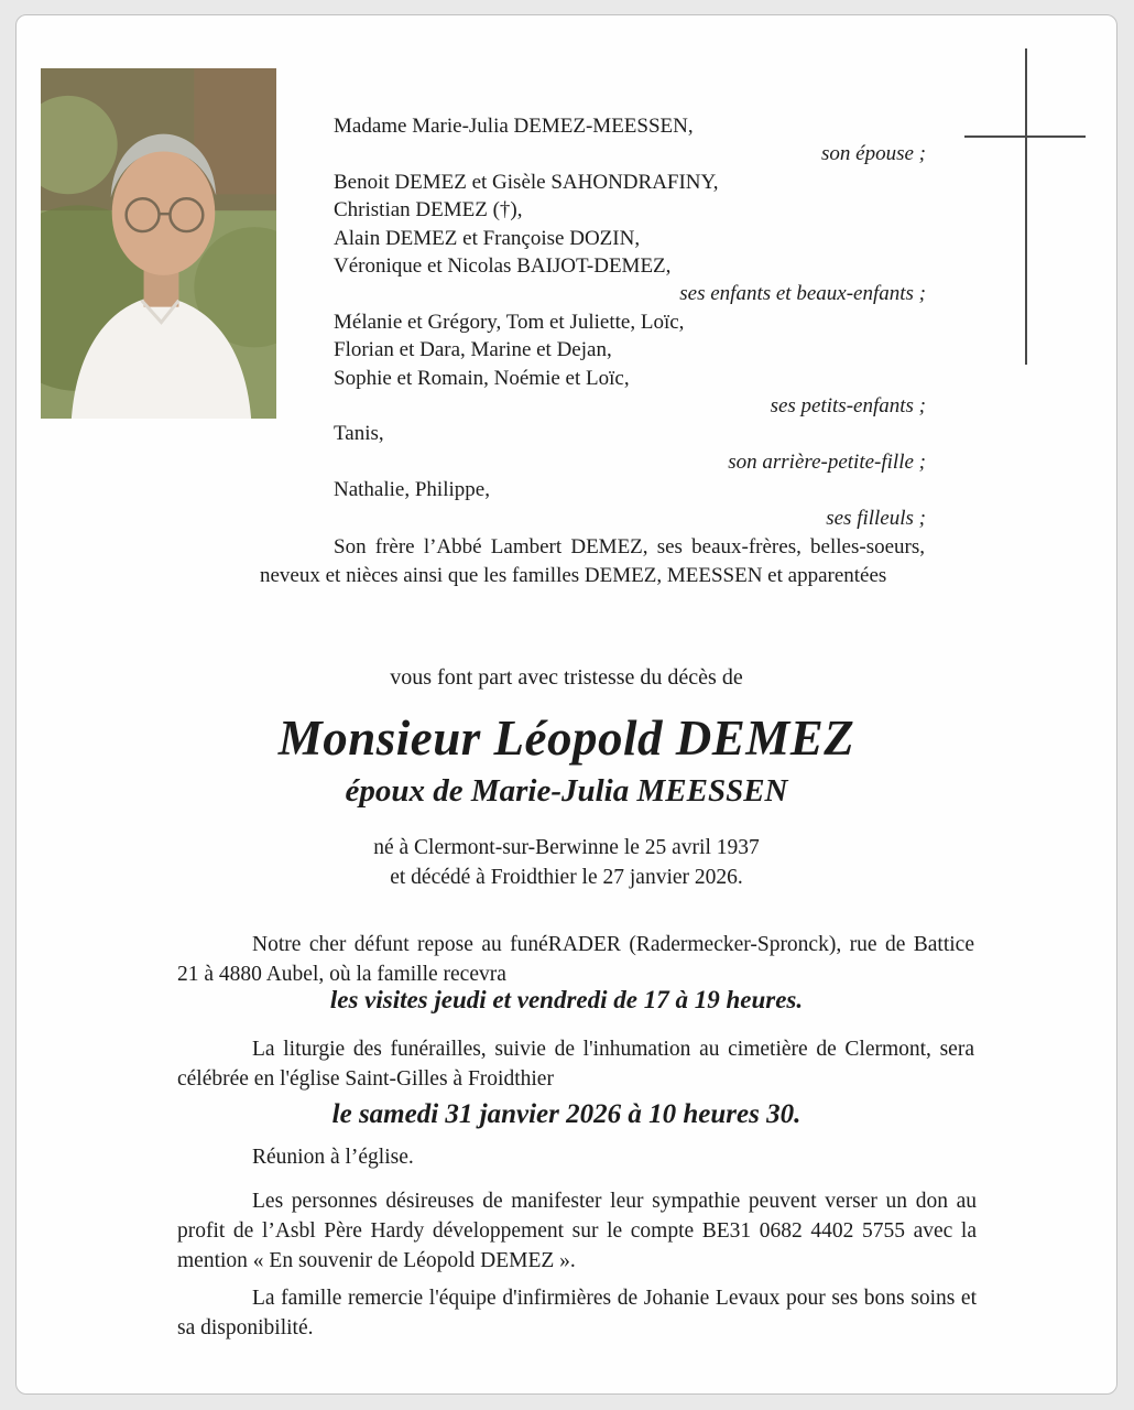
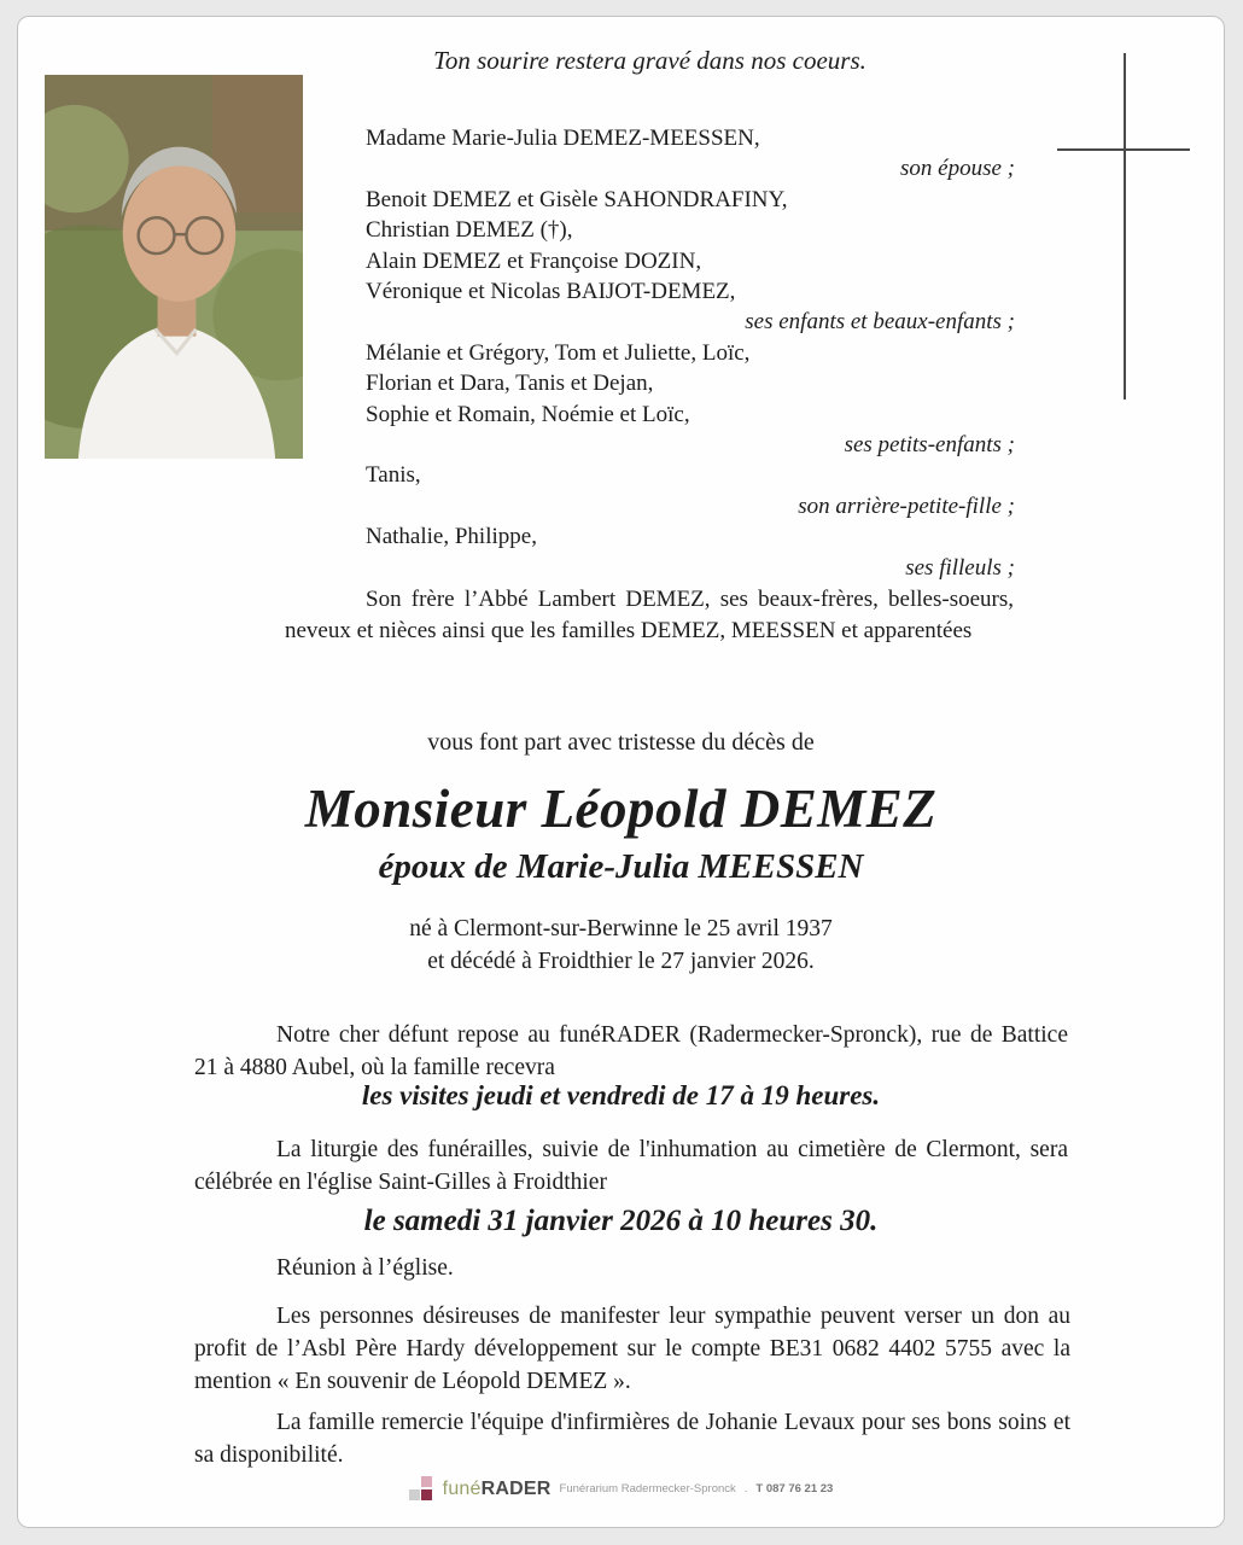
+ Ton sourire restera gravé dans nos coeurs.
  Madame Marie-Julia DEMEZ-MEESSEN,
  son épouse ;
  Benoit DEMEZ et Gisèle SAHONDRAFINY,
  Christian DEMEZ (†),
  Alain DEMEZ et Françoise DOZIN,
  Véronique et Nicolas BAIJOT-DEMEZ,
  ses enfants et beaux-enfants ;
  Mélanie et Grégory, Tom et Juliette, Loïc,
- Florian et Dara, Marine et Dejan,
+ Florian et Dara, Tanis et Dejan,
  Sophie et Romain, Noémie et Loïc,
  ses petits-enfants ;
  Tanis,
  son arrière-petite-fille ;
  Nathalie, Philippe,
  ses filleuls ;
  Son frère l’Abbé Lambert DEMEZ, ses beaux-frères, belles-soeurs, neveux et nièces ainsi que les familles DEMEZ, MEESSEN et apparentées
  vous font part avec tristesse du décès de
  Monsieur Léopold DEMEZ
  époux de Marie-Julia MEESSEN
  né à Clermont-sur-Berwinne le 25 avril 1937
  et décédé à Froidthier le 27 janvier 2026.
  Notre cher défunt repose au funéRADER (Radermecker-Spronck), rue de Battice 21 à 4880 Aubel, où la famille recevra
  les visites jeudi et vendredi de 17 à 19 heures.
  La liturgie des funérailles, suivie de l'inhumation au cimetière de Clermont, sera célébrée en l'église Saint-Gilles à Froidthier
  le samedi 31 janvier 2026 à 10 heures 30.
  Réunion à l’église.
  Les personnes désireuses de manifester leur sympathie peuvent verser un don au profit de l’Asbl Père Hardy développement sur le compte BE31 0682 4402 5755 avec la mention « En souvenir de Léopold DEMEZ ».
  La famille remercie l'équipe d'infirmières de Johanie Levaux pour ses bons soins et sa disponibilité.
+ funéRADER
+ Funérarium Radermecker-Spronck
+ .
+ T 087 76 21 23
